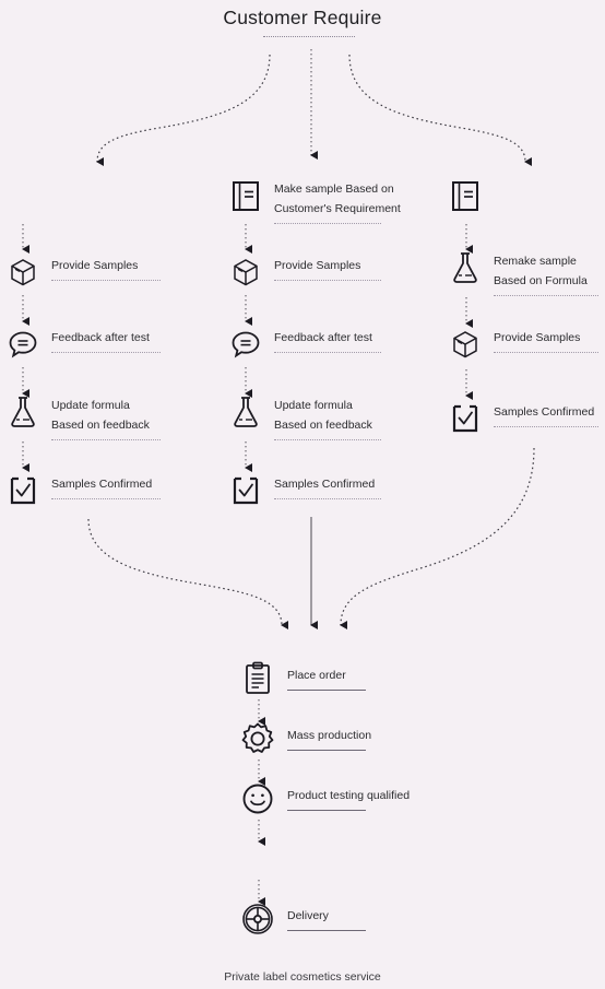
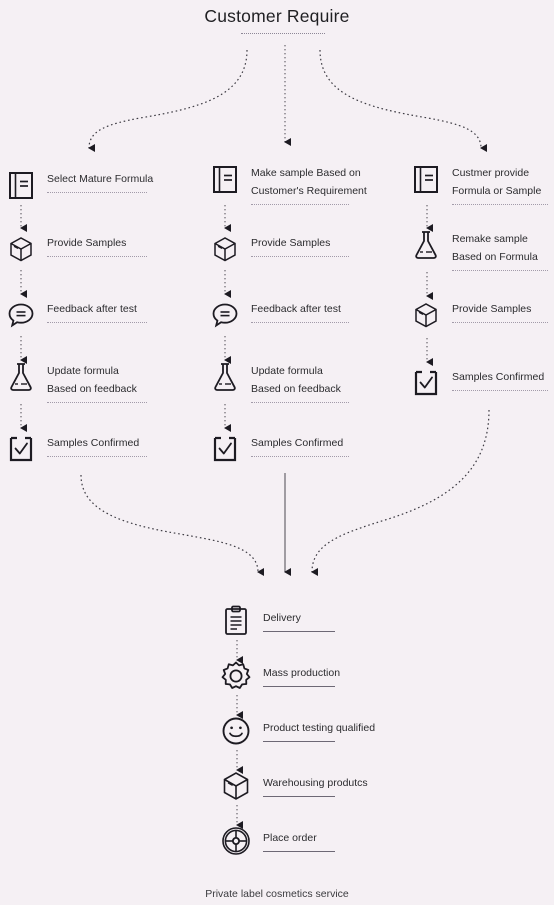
  Customer Require
+ Select Mature Formula
  Provide Samples
  Feedback after test
  Update formula
  Based on feedback
  Samples Confirmed
  Make sample Based on
  Customer's Requirement
  Provide Samples
  Feedback after test
  Update formula
  Based on feedback
  Samples Confirmed
+ Custmer provide
+ Formula or Sample
  Remake sample
  Based on Formula
  Provide Samples
  Samples Confirmed
- Place order
+ Delivery
  Mass production
  Product testing qualified
+ Warehousing produtcs
- Delivery
+ Place order
  Private label cosmetics service
